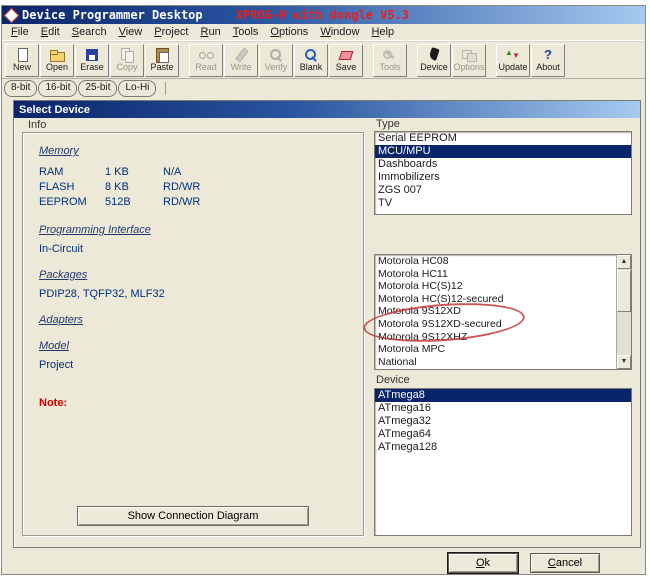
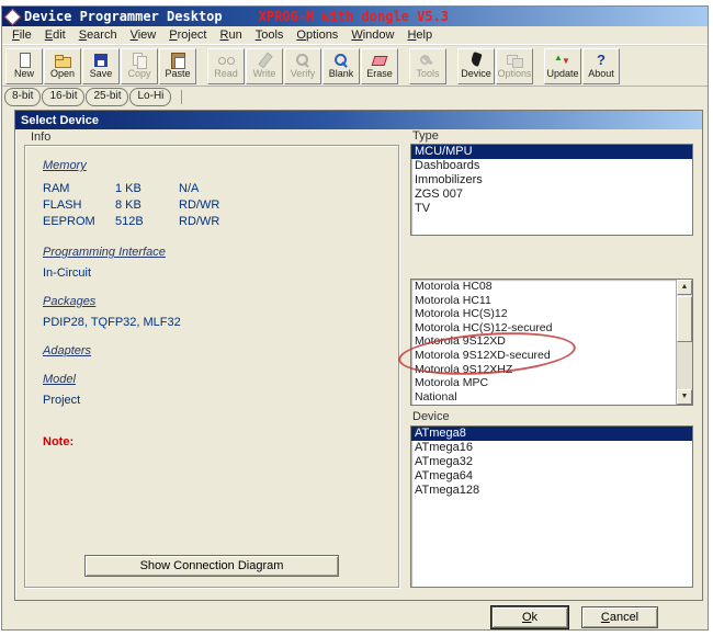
  Device Programmer Desktop
  XPROG-M with dongle V5.3
  File
  Edit
  Search
  View
  Project
  Run
  Tools
  Options
  Window
  Help
  New
  Open
- Erase
+ Save
  Copy
  Paste
  Read
  Write
  Verify
  Blank
- Save
+ Erase
  Tools
  Device
  Options
  Update
  About
  8-bit
  16-bit
  25-bit
  Lo-Hi
  Select Device
  Info
  Memory
  RAM	1 KB	N/A
  FLASH	8 KB	RD/WR
  EEPROM	512B	RD/WR
  Programming Interface
  In-Circuit
  Packages
  PDIP28, TQFP32, MLF32
  Adapters
  Model
  Project
  Note:
  Show Connection Diagram
  Type
- Serial EEPROM
  MCU/MPU
  Dashboards
  Immobilizers
  ZGS 007
  TV
  Motorola HC08
  Motorola HC11
  Motorola HC(S)12
  Motorola HC(S)12-secured
  Motorola 9S12XD
  Motorola 9S12XD-secured
  Motorola 9S12XHZ
  Motorola MPC
  National
  Device
  ATmega8
  ATmega16
  ATmega32
  ATmega64
  ATmega128
  Ok
  Cancel
